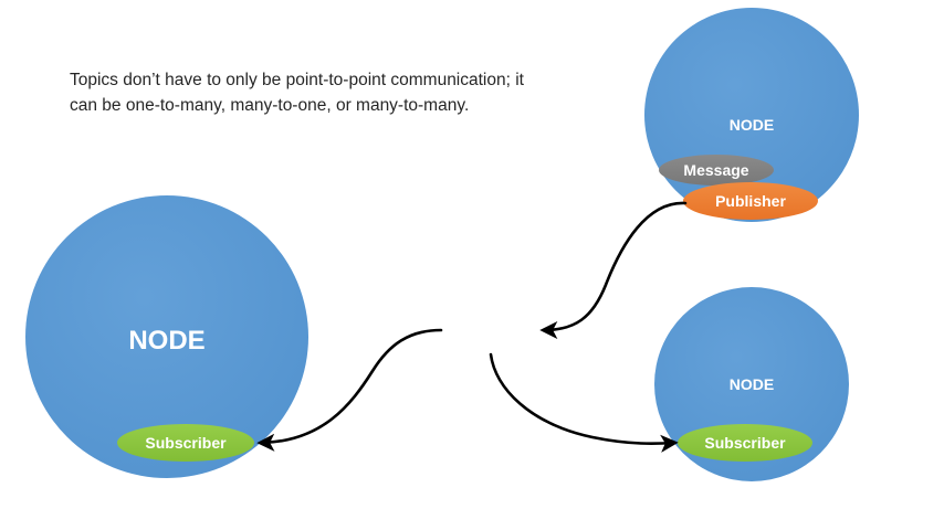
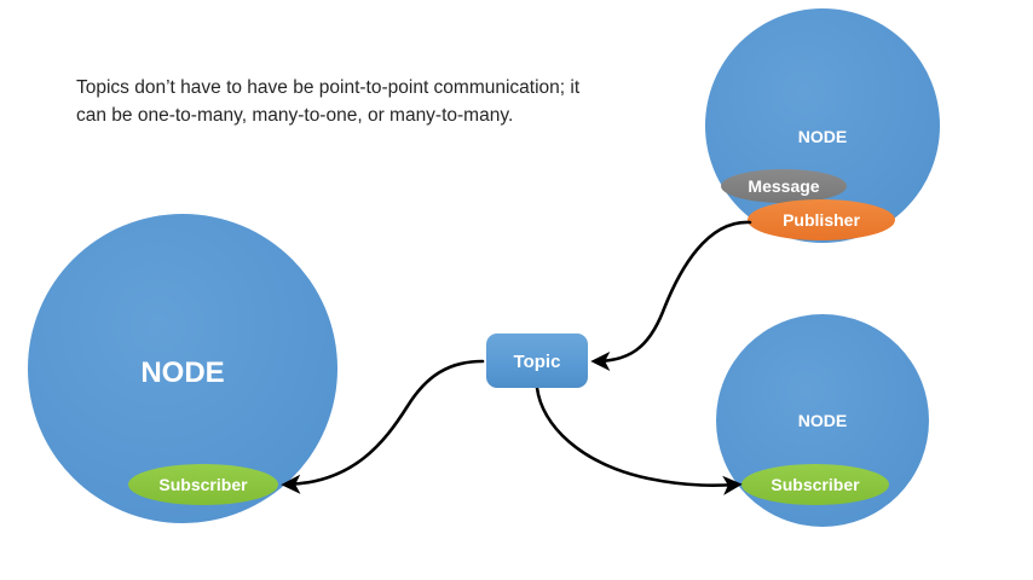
- Topics don’t have to only be point-to-point communication; it
+ Topics don’t have to have be point-to-point communication; it
  can be one-to-many, many-to-one, or many-to-many.
  NODE
  Subscriber
  NODE
  Message
  Publisher
  NODE
  Subscriber
+ Topic
